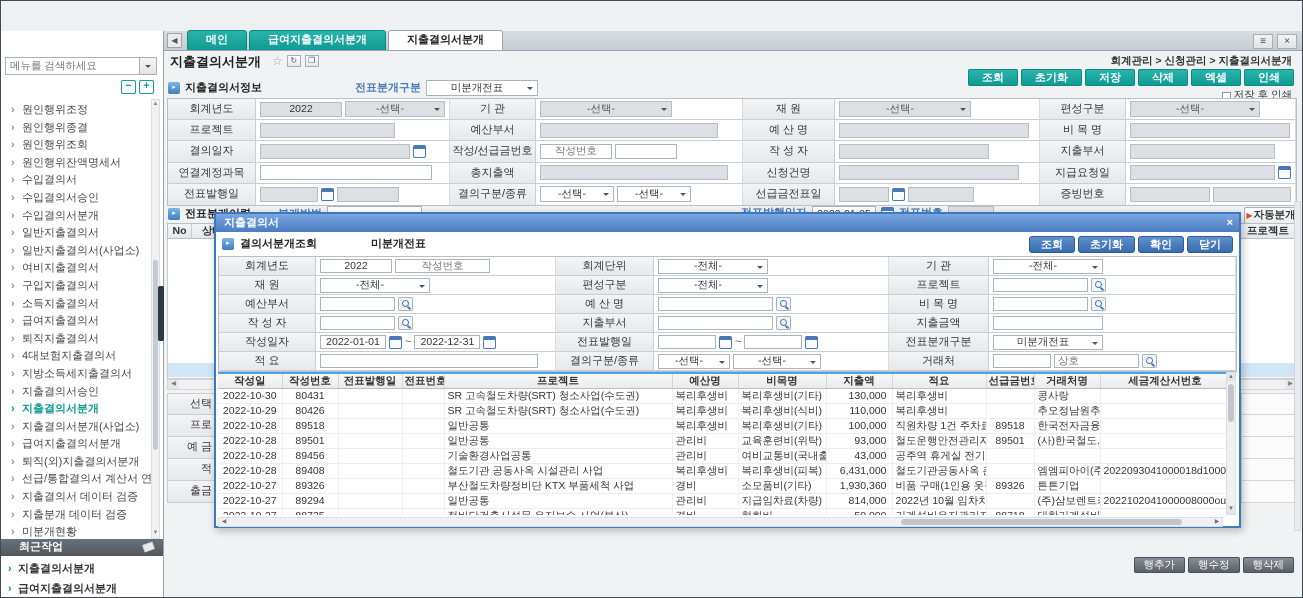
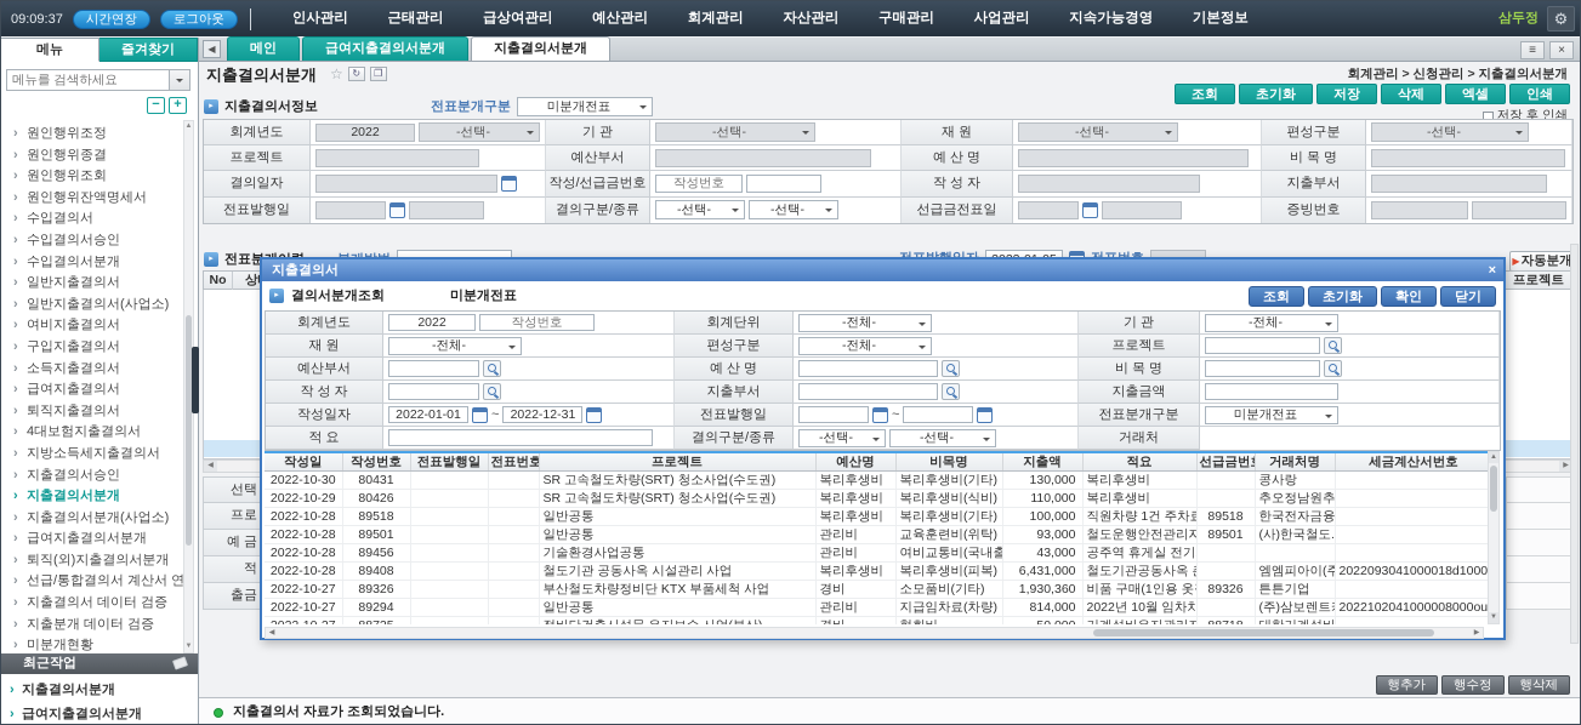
+ 09:09:37
+ 시간연장
+ 로그아웃
+ 인사관리
+ 근태관리
+ 급상여관리
+ 예산관리
+ 회계관리
+ 자산관리
+ 구매관리
+ 사업관리
+ 지속가능경영
+ 기본정보
+ 삼두정
+ ⚙
+ 메뉴
+ 즐겨찾기
  메뉴를 검색하세요
  −
  +
  원인행위조정
  원인행위종결
  원인행위조회
  원인행위잔액명세서
  수입결의서
  수입결의서승인
  수입결의서분개
  일반지출결의서
  일반지출결의서(사업소)
  여비지출결의서
  구입지출결의서
  소득지출결의서
  급여지출결의서
  퇴직지출결의서
  4대보험지출결의서
  지방소득세지출결의서
  지출결의서승인
  지출결의서분개
  지출결의서분개(사업소)
  급여지출결의서분개
  퇴직(외)지출결의서분개
  선급/통합결의서 계산서 연
  지출결의서 데이터 검증
  지출분개 데이터 검증
  미분개현황
  최근작업
  지출결의서분개
  급여지출결의서분개
  ◀
  메인
  급여지출결의서분개
  지출결의서분개
  ≡
  ×
  지출결의서분개
  ☆
  ↻
  ❐
  회계관리 > 신청관리 > 지출결의서분개
  조회
  초기화
  저장
  삭제
  엑셀
  인쇄
  저장 후 인쇄
  지출결의서정보
  전표분개구분
  미분개전표
  회계년도
  2022
  -선택-
  기 관
  -선택-
  재 원
  -선택-
  편성구분
  -선택-
  프로젝트
  예산부서
  예 산 명
  비 목 명
  결의일자
  작성/선급금번호
  작성번호
  작 성 자
  지출부서
- 연결계정과목
- 총지출액
- 신청건명
- 지급요청일
  전표발행일
  결의구분/종류
  -선택-
  -선택-
  선급금전표일
  증빙번호
  ▶자동분개
  No
  프로젝트
  선택
  프로
  예 금
  적
  출금
  행추가
  행수정
  행삭제
+ 지출결의서 자료가 조회되었습니다.
  지출결의서
  ×
  결의서분개조회
  미분개전표
  조회
  초기화
  확인
  닫기
  회계년도
  2022
  작성번호
  회계단위
  -전체-
  기 관
  -전체-
  재 원
  -전체-
  편성구분
  -전체-
  프로젝트
  예산부서
  예 산 명
  비 목 명
  작 성 자
  지출부서
  지출금액
  작성일자
  2022-01-01
  ~
  2022-12-31
  전표발행일
  ~
  전표분개구분
  미분개전표
  적 요
  결의구분/종류
  -선택-
  -선택-
  거래처
- 상호
  작성일	작성번호	전표발행일	전표번호	프로젝트	예산명	비목명	지출액	적요	선급금번	거래처명	세금계산서번호
  2022-10-30	80431			SR 고속철도차량(SRT) 청소사업(수도권)	복리후생비	복리후생비(기타)	130,000	복리후생비		콩사랑
  2022-10-29	80426			SR 고속철도차량(SRT) 청소사업(수도권)	복리후생비	복리후생비(식비)	110,000	복리후생비		추오정남원추
  2022-10-28	89518			일반공통	복리후생비	복리후생비(기타)	100,000	직원차량 1건 주차료	89518	한국전자금융
  2022-10-28	89501			일반공통	관리비	교육훈련비(위탁)	93,000	철도운행안전관리자	89501	(사)한국철도.
  2022-10-28	89456			기술환경사업공통	관리비	여비교통비(국내출	43,000	공주역 휴게실 전기
  2022-10-28	89408			철도기관 공동사옥 시설관리 사업	복리후생비	복리후생비(피복)	6,431,000	철도기관공동사옥		엠엠피아이(주	2022093041000018d1000
  2022-10-27	89326			부산철도차량정비단 KTX 부품세척 사업	경비	소모품비(기타)	1,930,360	비품 구매(1인용 옷	89326	튼튼기업
  2022-10-27	89294			일반공통	관리비	지급임차료(차량)	814,000	2022년 10월 임차차		(주)삼보렌트	2022102041000008000ou
